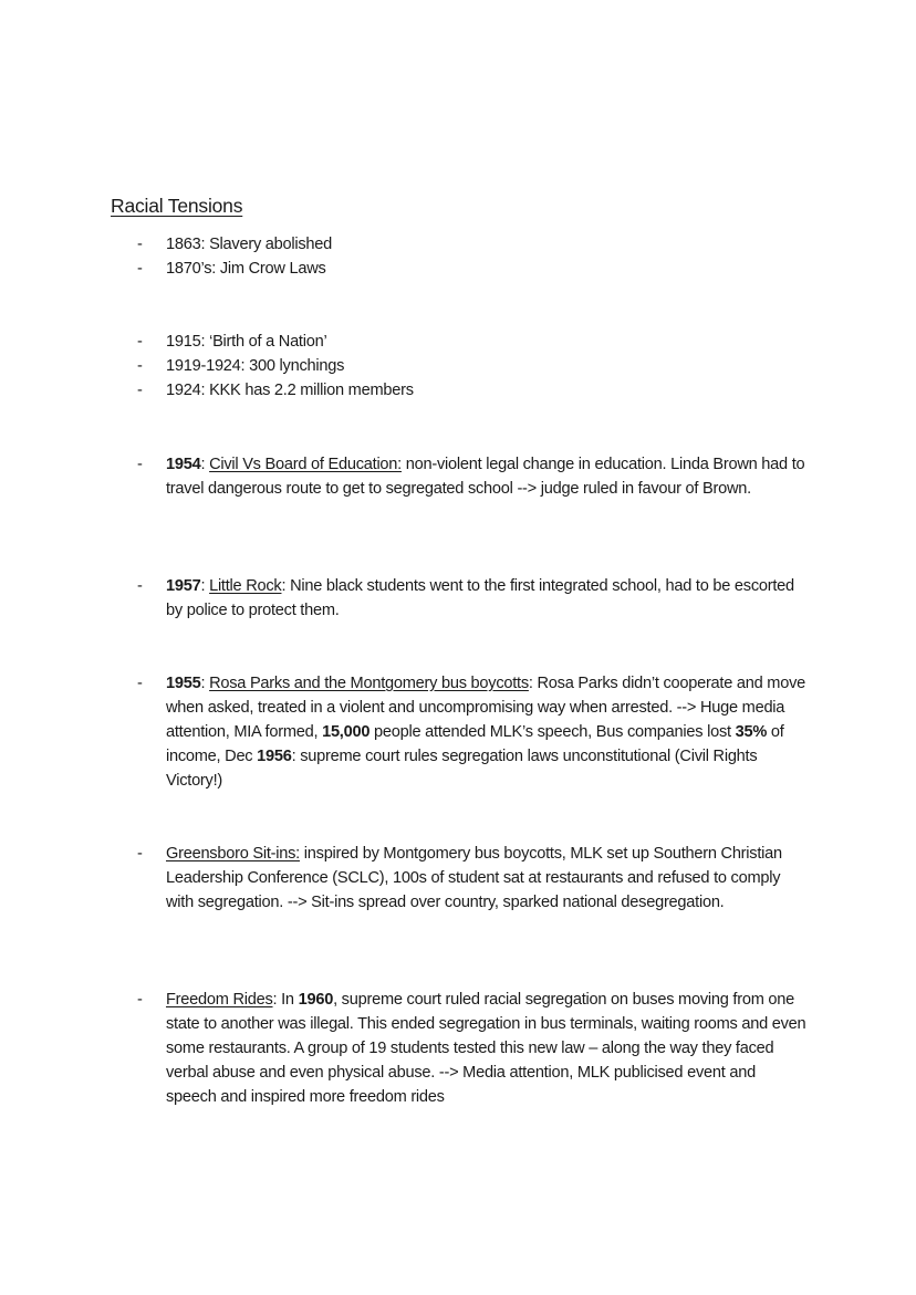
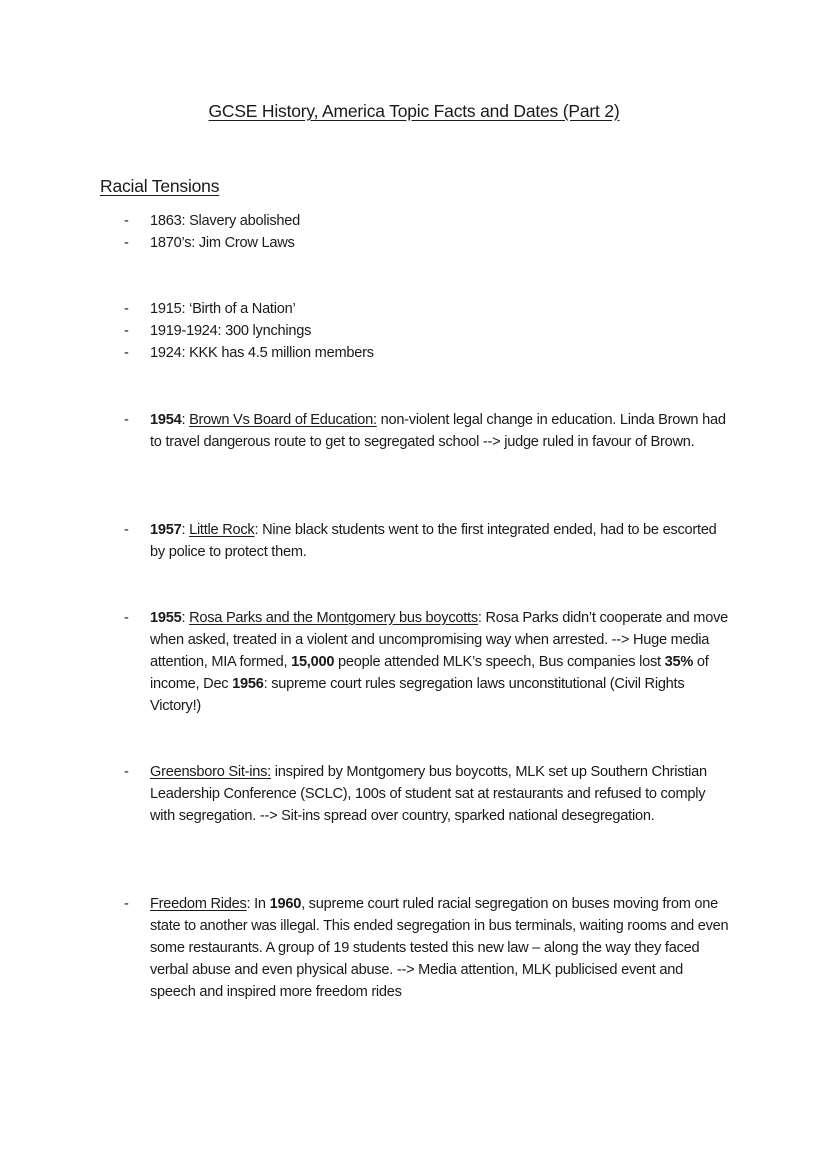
+ GCSE History, America Topic Facts and Dates (Part 2)
  Racial Tensions
  -
  1863: Slavery abolished
  -
  1870’s: Jim Crow Laws
  -
  1915: ‘Birth of a Nation’
  -
  1919-1924: 300 lynchings
  -
- 1924: KKK has 2.2 million members
+ 1924: KKK has 4.5 million members
  -
- 1954: Civil Vs Board of Education: non-violent legal change in education. Linda Brown had to travel dangerous route to get to segregated school --> judge ruled in favour of Brown.
+ 1954: Brown Vs Board of Education: non-violent legal change in education. Linda Brown had to travel dangerous route to get to segregated school --> judge ruled in favour of Brown.
  -
- 1957: Little Rock: Nine black students went to the first integrated school, had to be escorted by police to protect them.
+ 1957: Little Rock: Nine black students went to the first integrated ended, had to be escorted by police to protect them.
  -
  1955: Rosa Parks and the Montgomery bus boycotts: Rosa Parks didn’t cooperate and move when asked, treated in a violent and uncompromising way when arrested. --> Huge media attention, MIA formed, 15,000 people attended MLK’s speech, Bus companies lost 35% of income, Dec 1956: supreme court rules segregation laws unconstitutional (Civil Rights Victory!)
  -
  Greensboro Sit-ins: inspired by Montgomery bus boycotts, MLK set up Southern Christian Leadership Conference (SCLC), 100s of student sat at restaurants and refused to comply with segregation. --> Sit-ins spread over country, sparked national desegregation.
  -
  Freedom Rides: In 1960, supreme court ruled racial segregation on buses moving from one state to another was illegal. This ended segregation in bus terminals, waiting rooms and even some restaurants. A group of 19 students tested this new law – along the way they faced verbal abuse and even physical abuse. --> Media attention, MLK publicised event and speech and inspired more freedom rides
